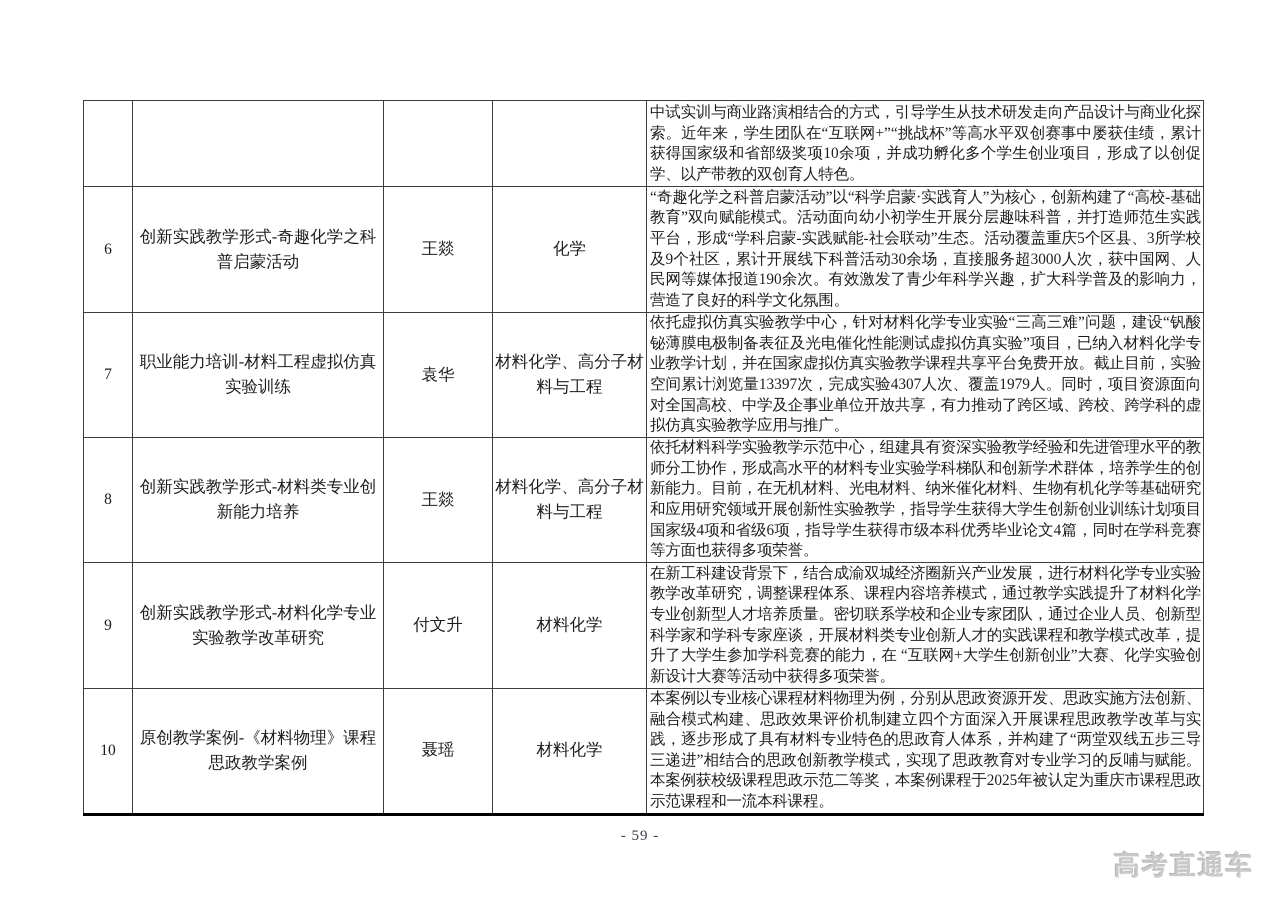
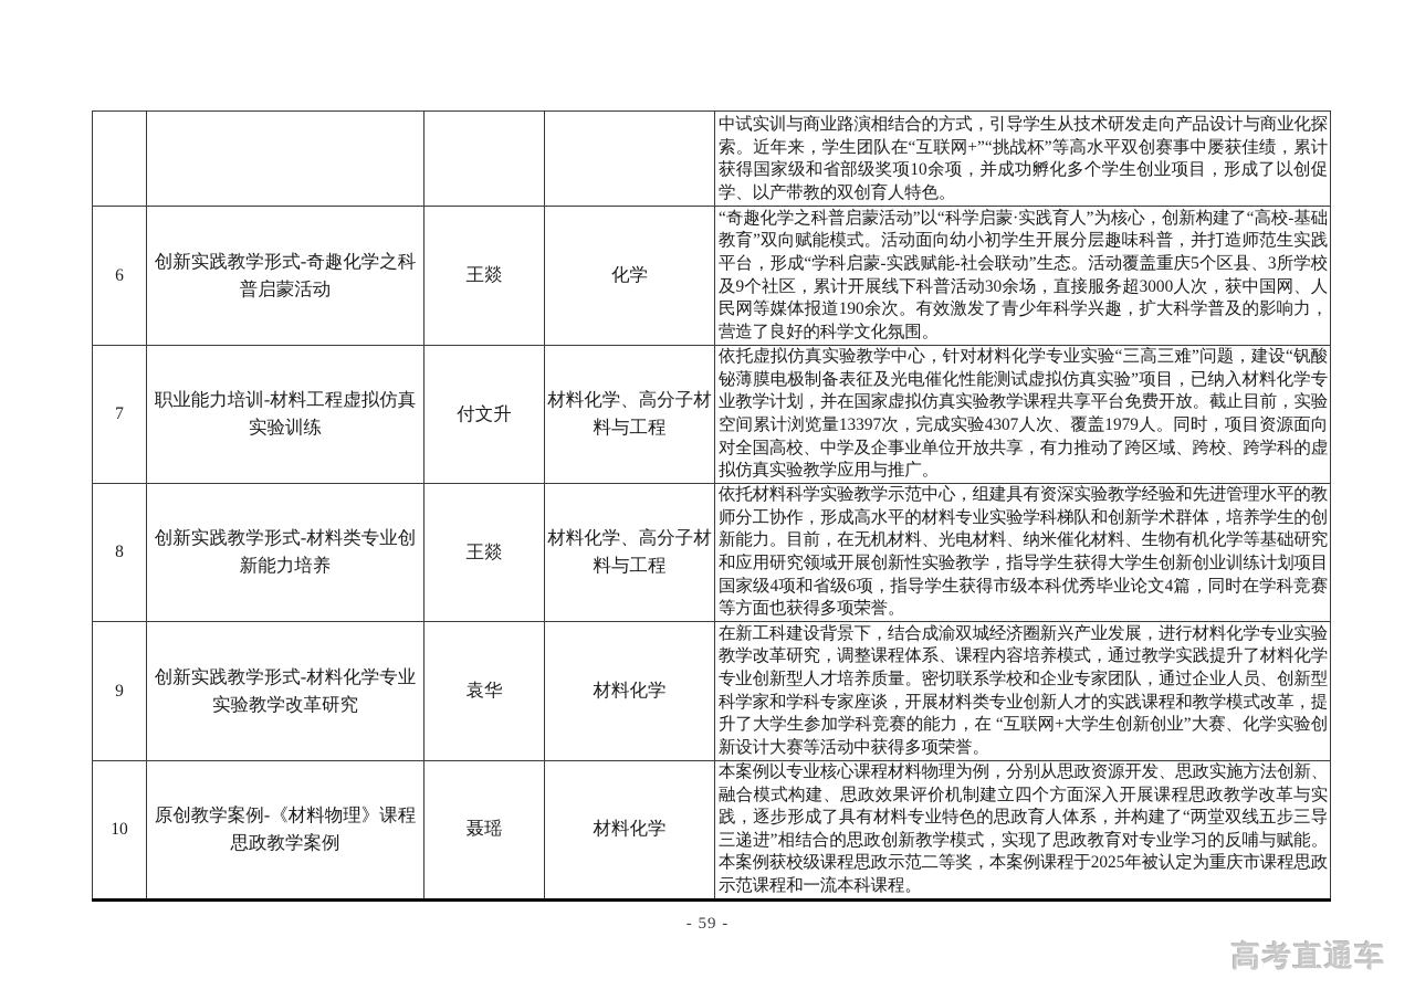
  				中试实训与商业路演相结合的方式，引导学生从技术研发走向产品设计与商业化探索。近年来，学生团队在“互联网+”“挑战杯”等高水平双创赛事中屡获佳绩，累计获得国家级和省部级奖项10余项，并成功孵化多个学生创业项目，形成了以创促学、以产带教的双创育人特色。
  6	创新实践教学形式-奇趣化学之科普启蒙活动	王燚	化学	“奇趣化学之科普启蒙活动”以“科学启蒙·实践育人”为核心，创新构建了“高校-基础教育”双向赋能模式。活动面向幼小初学生开展分层趣味科普，并打造师范生实践平台，形成“学科启蒙-实践赋能-社会联动”生态。活动覆盖重庆5个区县、3所学校及9个社区，累计开展线下科普活动30余场，直接服务超3000人次，获中国网、人民网等媒体报道190余次。有效激发了青少年科学兴趣，扩大科学普及的影响力，营造了良好的科学文化氛围。
- 7	职业能力培训-材料工程虚拟仿真实验训练	袁华	材料化学、高分子材料与工程	依托虚拟仿真实验教学中心，针对材料化学专业实验“三高三难”问题，建设“钒酸铋薄膜电极制备表征及光电催化性能测试虚拟仿真实验”项目，已纳入材料化学专业教学计划，并在国家虚拟仿真实验教学课程共享平台免费开放。截止目前，实验空间累计浏览量13397次，完成实验4307人次、覆盖1979人。同时，项目资源面向对全国高校、中学及企事业单位开放共享，有力推动了跨区域、跨校、跨学科的虚拟仿真实验教学应用与推广。
+ 7	职业能力培训-材料工程虚拟仿真实验训练	付文升	材料化学、高分子材料与工程	依托虚拟仿真实验教学中心，针对材料化学专业实验“三高三难”问题，建设“钒酸铋薄膜电极制备表征及光电催化性能测试虚拟仿真实验”项目，已纳入材料化学专业教学计划，并在国家虚拟仿真实验教学课程共享平台免费开放。截止目前，实验空间累计浏览量13397次，完成实验4307人次、覆盖1979人。同时，项目资源面向对全国高校、中学及企事业单位开放共享，有力推动了跨区域、跨校、跨学科的虚拟仿真实验教学应用与推广。
  8	创新实践教学形式-材料类专业创新能力培养	王燚	材料化学、高分子材料与工程	依托材料科学实验教学示范中心，组建具有资深实验教学经验和先进管理水平的教师分工协作，形成高水平的材料专业实验学科梯队和创新学术群体，培养学生的创新能力。目前，在无机材料、光电材料、纳米催化材料、生物有机化学等基础研究和应用研究领域开展创新性实验教学，指导学生获得大学生创新创业训练计划项目国家级4项和省级6项，指导学生获得市级本科优秀毕业论文4篇，同时在学科竞赛等方面也获得多项荣誉。
- 9	创新实践教学形式-材料化学专业实验教学改革研究	付文升	材料化学	在新工科建设背景下，结合成渝双城经济圈新兴产业发展，进行材料化学专业实验教学改革研究，调整课程体系、课程内容培养模式，通过教学实践提升了材料化学专业创新型人才培养质量。密切联系学校和企业专家团队，通过企业人员、创新型科学家和学科专家座谈，开展材料类专业创新人才的实践课程和教学模式改革，提升了大学生参加学科竞赛的能力，在 “互联网+大学生创新创业”大赛、化学实验创新设计大赛等活动中获得多项荣誉。
+ 9	创新实践教学形式-材料化学专业实验教学改革研究	袁华	材料化学	在新工科建设背景下，结合成渝双城经济圈新兴产业发展，进行材料化学专业实验教学改革研究，调整课程体系、课程内容培养模式，通过教学实践提升了材料化学专业创新型人才培养质量。密切联系学校和企业专家团队，通过企业人员、创新型科学家和学科专家座谈，开展材料类专业创新人才的实践课程和教学模式改革，提升了大学生参加学科竞赛的能力，在 “互联网+大学生创新创业”大赛、化学实验创新设计大赛等活动中获得多项荣誉。
  10	原创教学案例-《材料物理》课程思政教学案例	聂瑶	材料化学	本案例以专业核心课程材料物理为例，分别从思政资源开发、思政实施方法创新、融合模式构建、思政效果评价机制建立四个方面深入开展课程思政教学改革与实践，逐步形成了具有材料专业特色的思政育人体系，并构建了“两堂双线五步三导三递进”相结合的思政创新教学模式，实现了思政教育对专业学习的反哺与赋能。本案例获校级课程思政示范二等奖，本案例课程于2025年被认定为重庆市课程思政示范课程和一流本科课程。
  - 59 -
  高考直通车
